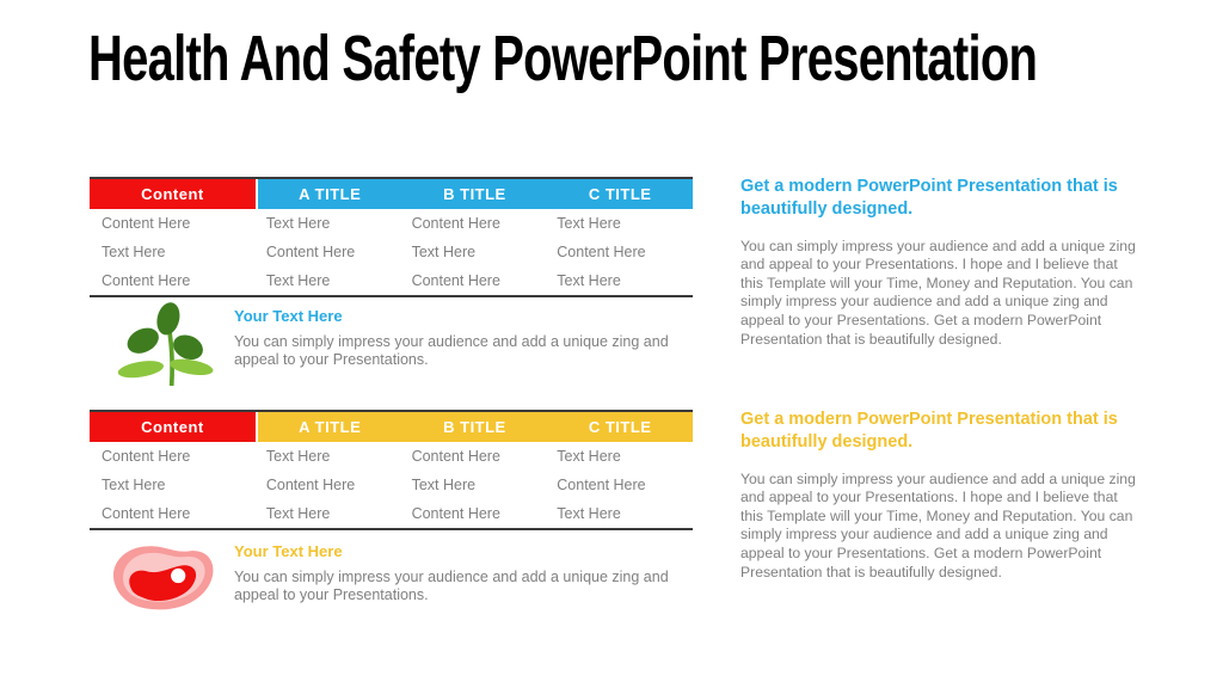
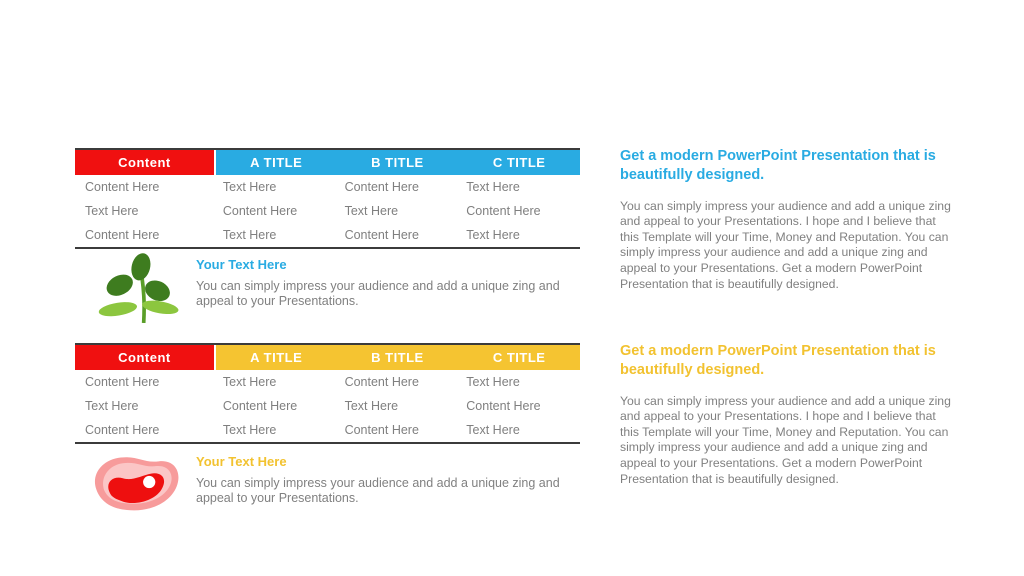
- Health And Safety PowerPoint Presentation
  Content	A TITLE	B TITLE	C TITLE
  Content Here	Text Here	Content Here	Text Here
  Text Here	Content Here	Text Here	Content Here
  Content Here	Text Here	Content Here	Text Here
  Your Text Here
  You can simply impress your audience and add a unique zing and appeal to your Presentations.
  Content	A TITLE	B TITLE	C TITLE
  Content Here	Text Here	Content Here	Text Here
  Text Here	Content Here	Text Here	Content Here
  Content Here	Text Here	Content Here	Text Here
  Your Text Here
  You can simply impress your audience and add a unique zing and appeal to your Presentations.
  Get a modern PowerPoint Presentation that is beautifully designed.
  You can simply impress your audience and add a unique zing and appeal to your Presentations. I hope and I believe that this Template will your Time, Money and Reputation. You can simply impress your audience and add a unique zing and appeal to your Presentations. Get a modern PowerPoint Presentation that is beautifully designed.
  Get a modern PowerPoint Presentation that is beautifully designed.
  You can simply impress your audience and add a unique zing and appeal to your Presentations. I hope and I believe that this Template will your Time, Money and Reputation. You can simply impress your audience and add a unique zing and appeal to your Presentations. Get a modern PowerPoint Presentation that is beautifully designed.
